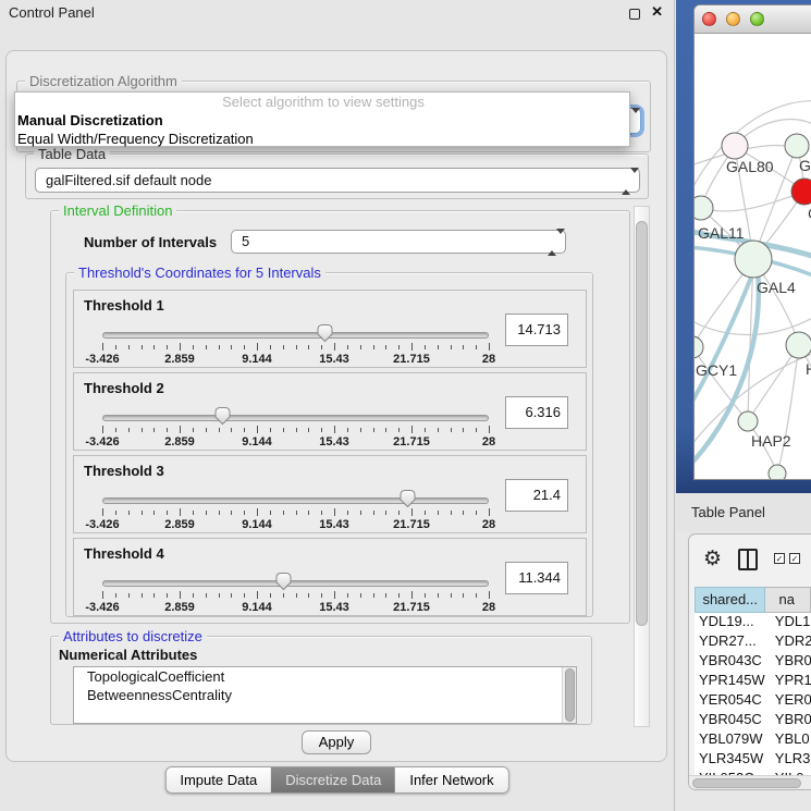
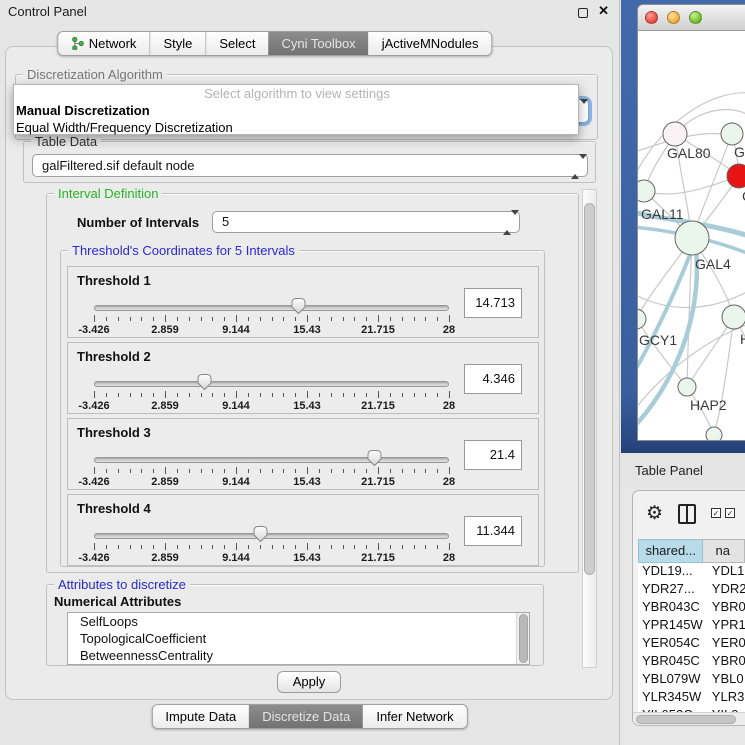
  Control Panel
  ✕
  Discretization Algorithm
  Select algorithm to view settings
  Manual Discretization
  Equal Width/Frequency Discretization
  Table Data
  galFiltered.sif default node
  Interval Definition
  Number of Intervals
  5
  Threshold's Coordinates for 5 Intervals
  Threshold 1
  -3.426
  2.859
  9.144
  15.43
  21.715
  28
  14.713
  Threshold 2
  -3.426
  2.859
  9.144
  15.43
  21.715
  28
- 6.316
+ 4.346
  Threshold 3
  -3.426
  2.859
  9.144
  15.43
  21.715
  28
  21.4
  Threshold 4
  -3.426
  2.859
  9.144
  15.43
  21.715
  28
  11.344
  Attributes to discretize
  Numerical Attributes
+ SelfLoops
  TopologicalCoefficient
  BetweennessCentrality
  Apply
+ Network
+ Style
+ Select
+ Cyni Toolbox
+ jActiveMNodules
  Impute Data
  Discretize Data
  Infer Network
  GAL80
  GAL11
  GAL4
  GCY1
  HAP2
  Table Panel
  ⚙
  ✓
  ✓
  shared...
  na
  YDL19...
  YDL1
  YDR27...
  YDR2
  YBR043C
  YBR0
  YPR145W
  YPR1
  YER054C
  YER0
  YBR045C
  YBR0
  YBL079W
  YBL0
  YLR345W
  YLR3
